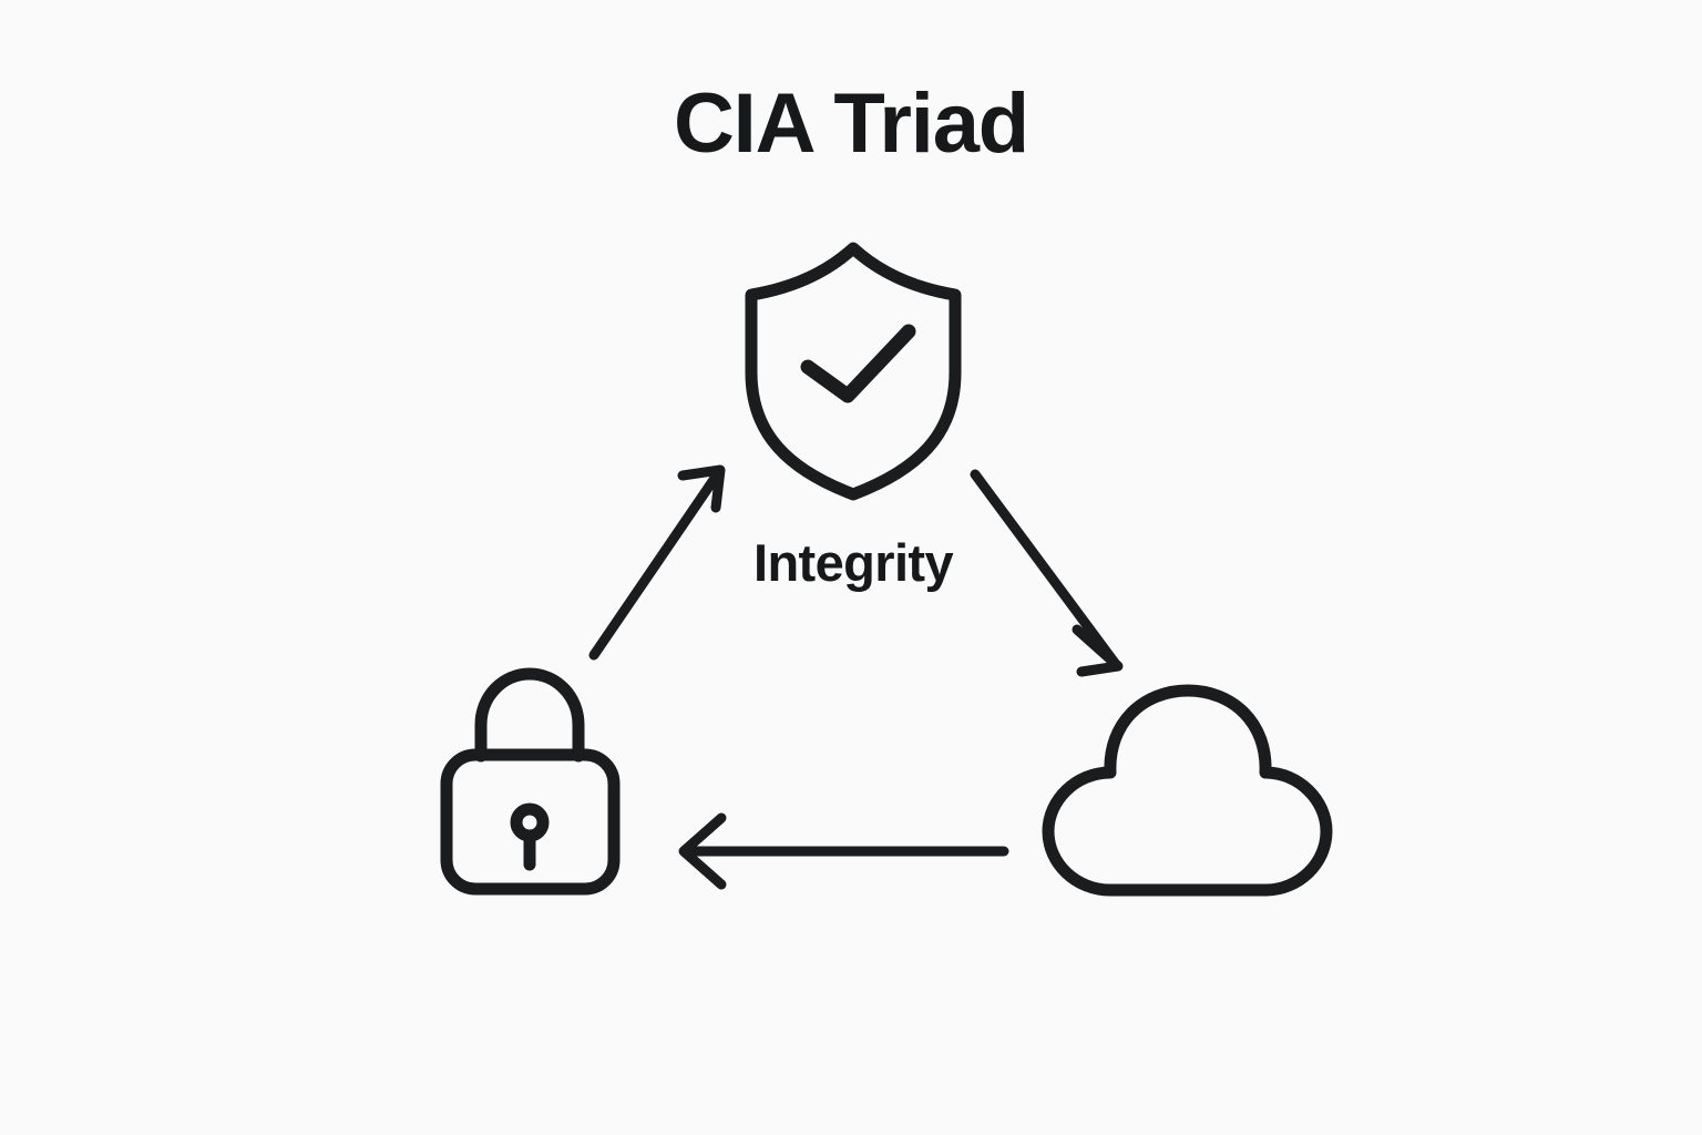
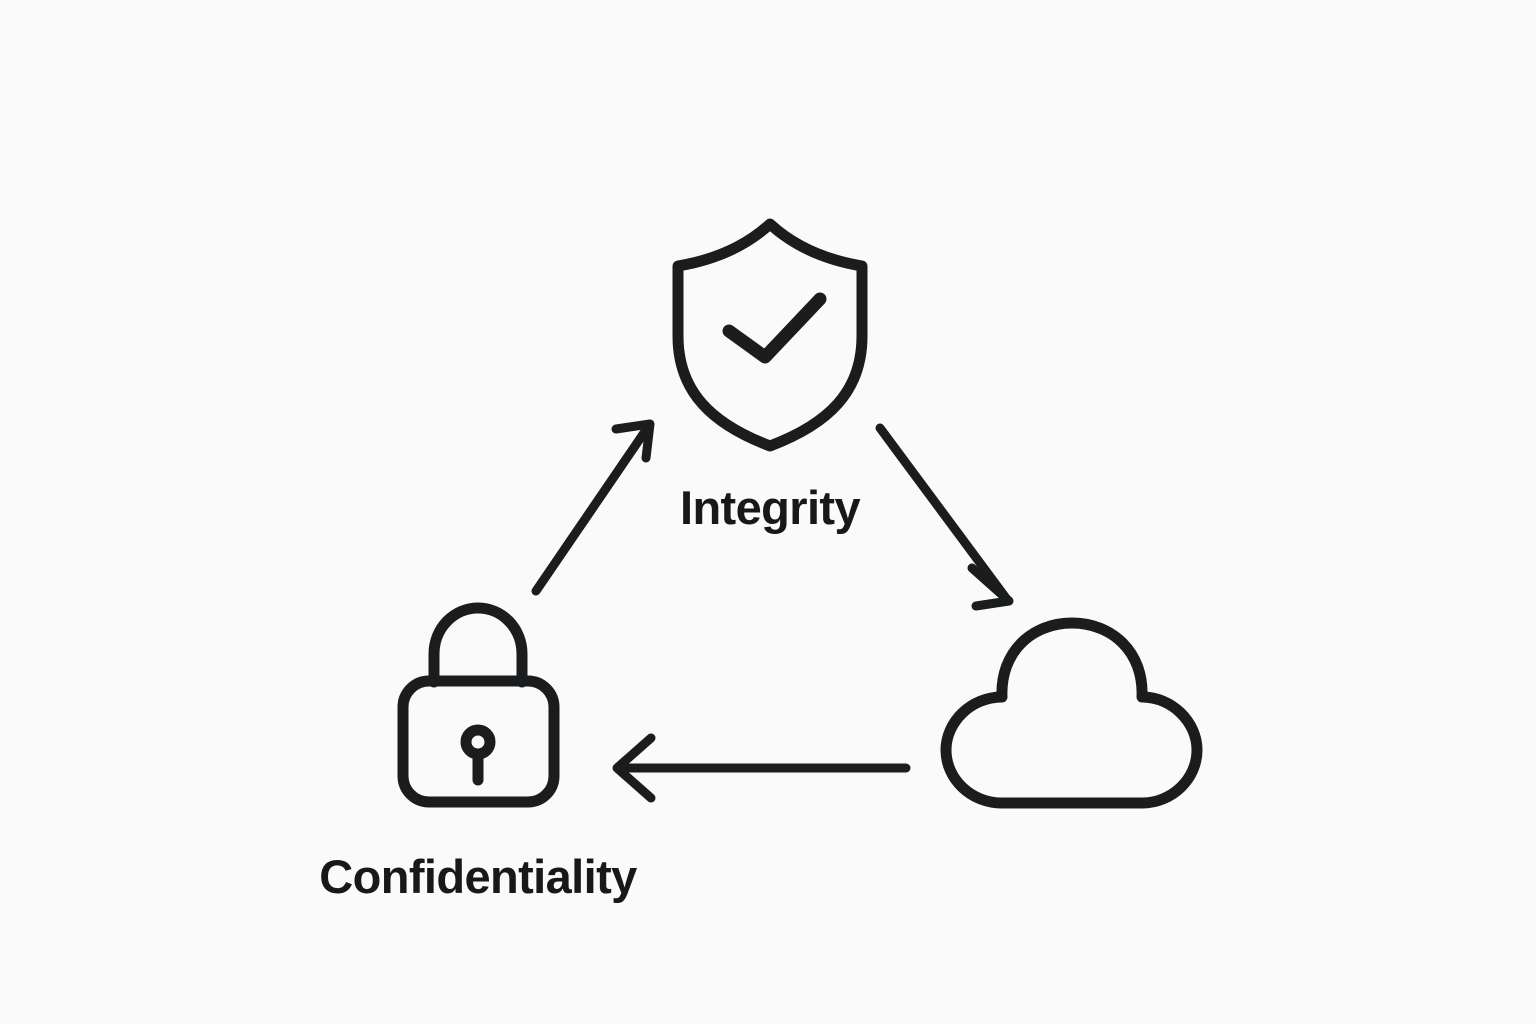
- CIA Triad
  Integrity
+ Confidentiality
